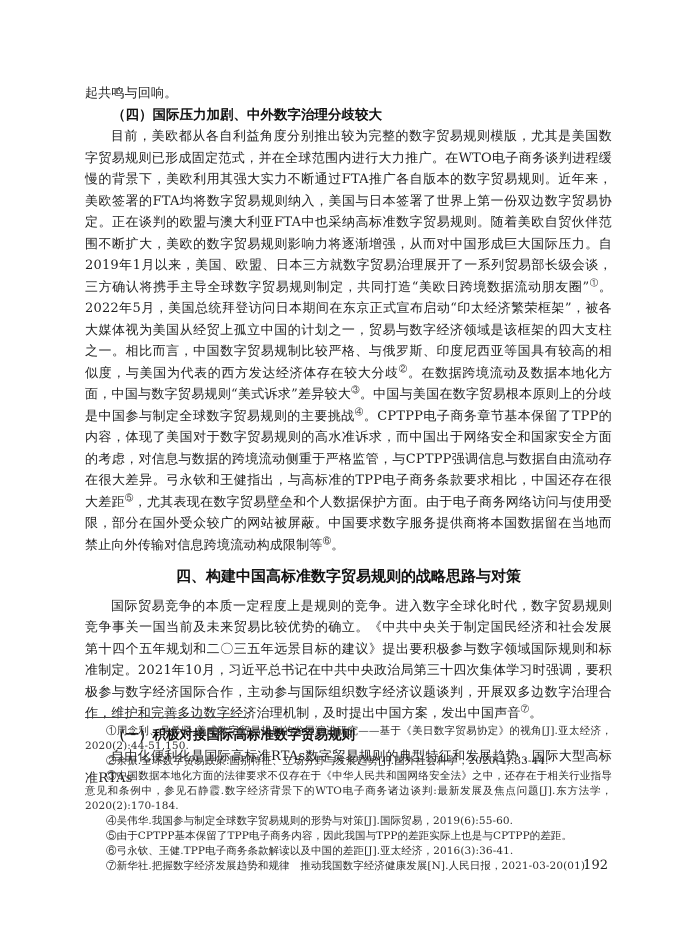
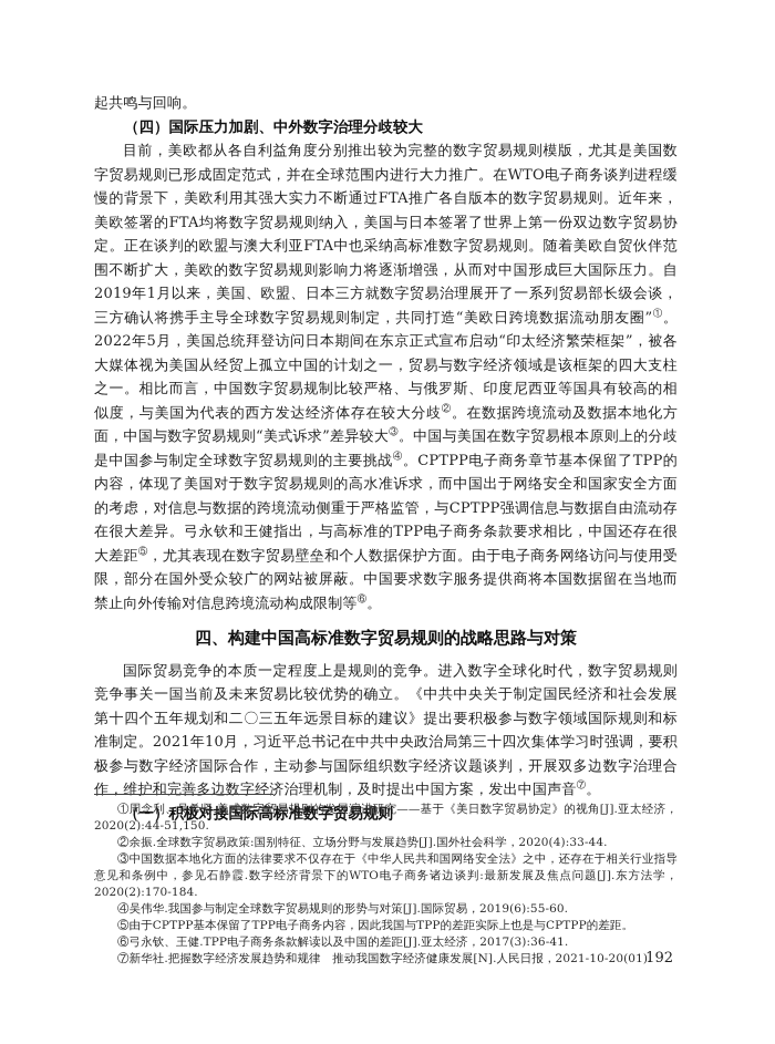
  起共鸣与回响。
  （四）国际压力加剧、中外数字治理分歧较大
  目前，美欧都从各自利益角度分别推出较为完整的数字贸易规则模版，尤其是美国数字贸易规则已形成固定范式，并在全球范围内进行大力推广。在WTO电子商务谈判进程缓慢的背景下，美欧利用其强大实力不断通过FTA推广各自版本的数字贸易规则。近年来，美欧签署的FTA均将数字贸易规则纳入，美国与日本签署了世界上第一份双边数字贸易协定。正在谈判的欧盟与澳大利亚FTA中也采纳高标准数字贸易规则。随着美欧自贸伙伴范围不断扩大，美欧的数字贸易规则影响力将逐渐增强，从而对中国形成巨大国际压力。自2019年1月以来，美国、欧盟、日本三方就数字贸易治理展开了一系列贸易部长级会谈，三方确认将携手主导全球数字贸易规则制定，共同打造“美欧日跨境数据流动朋友圈”①。2022年5月，美国总统拜登访问日本期间在东京正式宣布启动“印太经济繁荣框架”，被各大媒体视为美国从经贸上孤立中国的计划之一，贸易与数字经济领域是该框架的四大支柱之一。相比而言，中国数字贸易规制比较严格、与俄罗斯、印度尼西亚等国具有较高的相似度，与美国为代表的西方发达经济体存在较大分歧②。在数据跨境流动及数据本地化方面，中国与数字贸易规则“美式诉求”差异较大③。中国与美国在数字贸易根本原则上的分歧是中国参与制定全球数字贸易规则的主要挑战④。CPTPP电子商务章节基本保留了TPP的内容，体现了美国对于数字贸易规则的高水准诉求，而中国出于网络安全和国家安全方面的考虑，对信息与数据的跨境流动侧重于严格监管，与CPTPP强调信息与数据自由流动存在很大差异。弓永钦和王健指出，与高标准的TPP电子商务条款要求相比，中国还存在很大差距⑤，尤其表现在数字贸易壁垒和个人数据保护方面。由于电子商务网络访问与使用受限，部分在国外受众较广的网站被屏蔽。中国要求数字服务提供商将本国数据留在当地而禁止向外传输对信息跨境流动构成限制等⑥。
  四、构建中国高标准数字贸易规则的战略思路与对策
  国际贸易竞争的本质一定程度上是规则的竞争。进入数字全球化时代，数字贸易规则竞争事关一国当前及未来贸易比较优势的确立。《中共中央关于制定国民经济和社会发展第十四个五年规划和二〇三五年远景目标的建议》提出要积极参与数字领域国际规则和标准制定。2021年10月，习近平总书记在中共中央政治局第三十四次集体学习时强调，要积极参与数字经济国际合作，主动参与国际组织数字经济议题谈判，开展双多边数字治理合作，维护和完善多边数字经济治理机制，及时提出中国方案，发出中国声音⑦。
  （一）积极对接国际高标准数字贸易规则
- 自由化便利化是国际高标准RTAs数字贸易规则的典型特征和发展趋势，国际大型高标准RTAs
  ①周念利、吴希贤.美式数字贸易规则的发展演进研究——基于《美日数字贸易协定》的视角[J].亚太经济，2020(2):44-51,150.
  ②余振.全球数字贸易政策:国别特征、立场分野与发展趋势[J].国外社会科学，2020(4):33-44.
  ③中国数据本地化方面的法律要求不仅存在于《中华人民共和国网络安全法》之中，还存在于相关行业指导意见和条例中，参见石静霞.数字经济背景下的WTO电子商务诸边谈判:最新发展及焦点问题[J].东方法学，2020(2):170-184.
  ④吴伟华.我国参与制定全球数字贸易规则的形势与对策[J].国际贸易，2019(6):55-60.
  ⑤由于CPTPP基本保留了TPP电子商务内容，因此我国与TPP的差距实际上也是与CPTPP的差距。
- ⑥弓永钦、王健.TPP电子商务条款解读以及中国的差距[J].亚太经济，2016(3):36-41.
+ ⑥弓永钦、王健.TPP电子商务条款解读以及中国的差距[J].亚太经济，2017(3):36-41.
- ⑦新华社.把握数字经济发展趋势和规律 推动我国数字经济健康发展[N].人民日报，2021-03-20(01).
+ ⑦新华社.把握数字经济发展趋势和规律 推动我国数字经济健康发展[N].人民日报，2021-10-20(01).
  192
